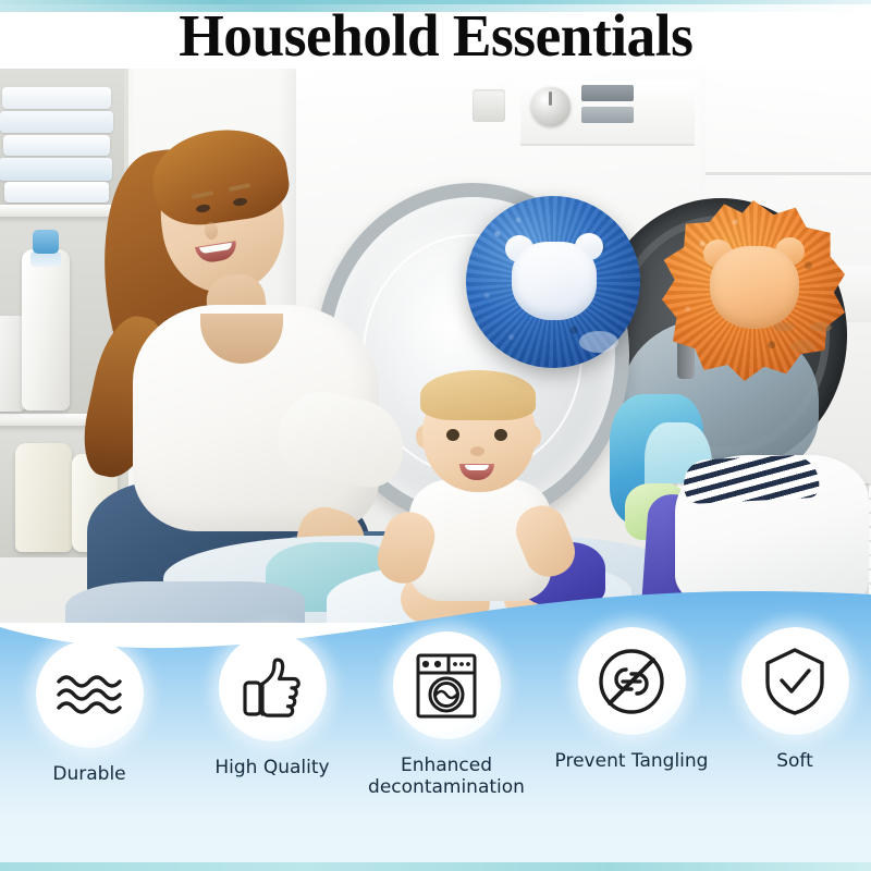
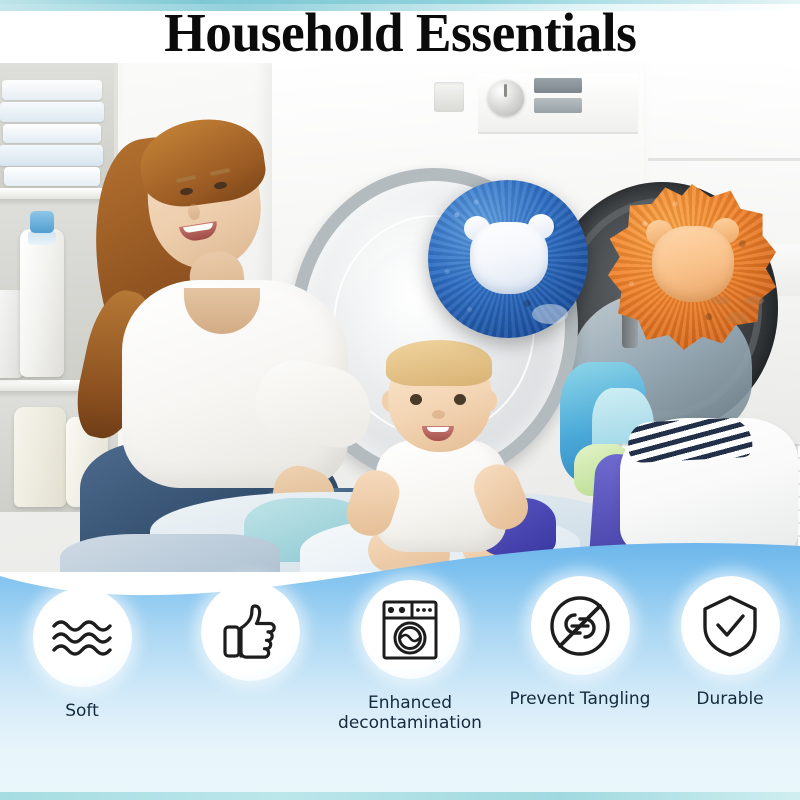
  Household Essentials
- Durable
+ Soft
- High Quality
  Enhanced
  decontamination
  Prevent Tangling
- Soft
+ Durable
